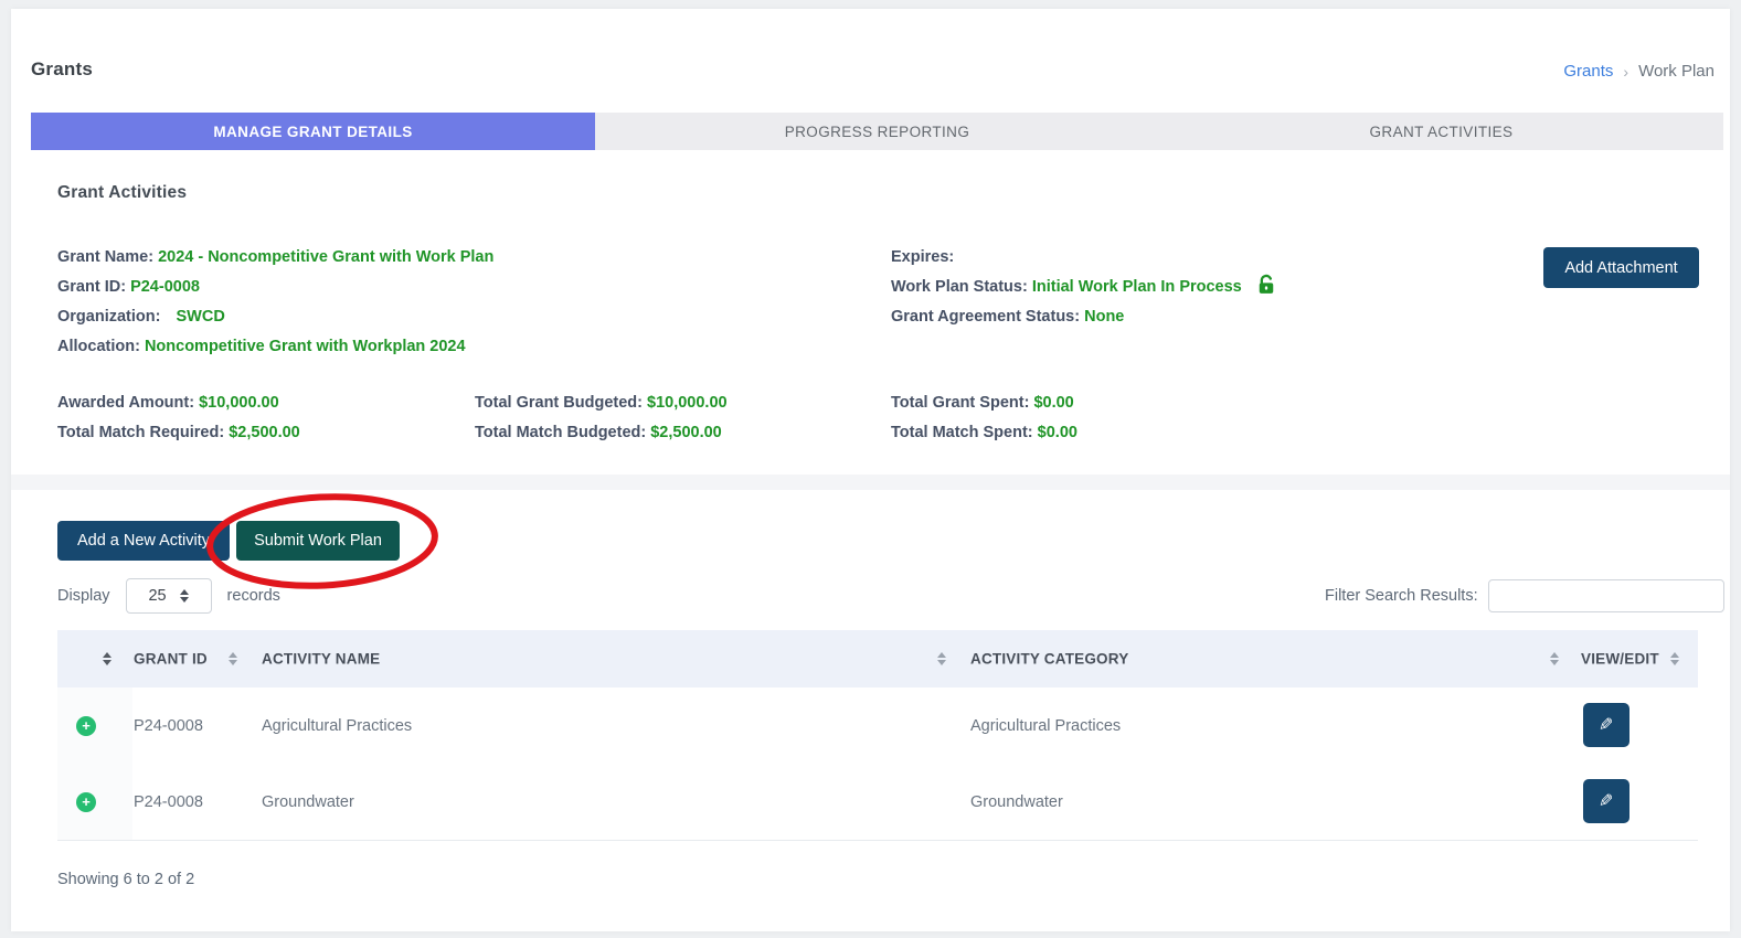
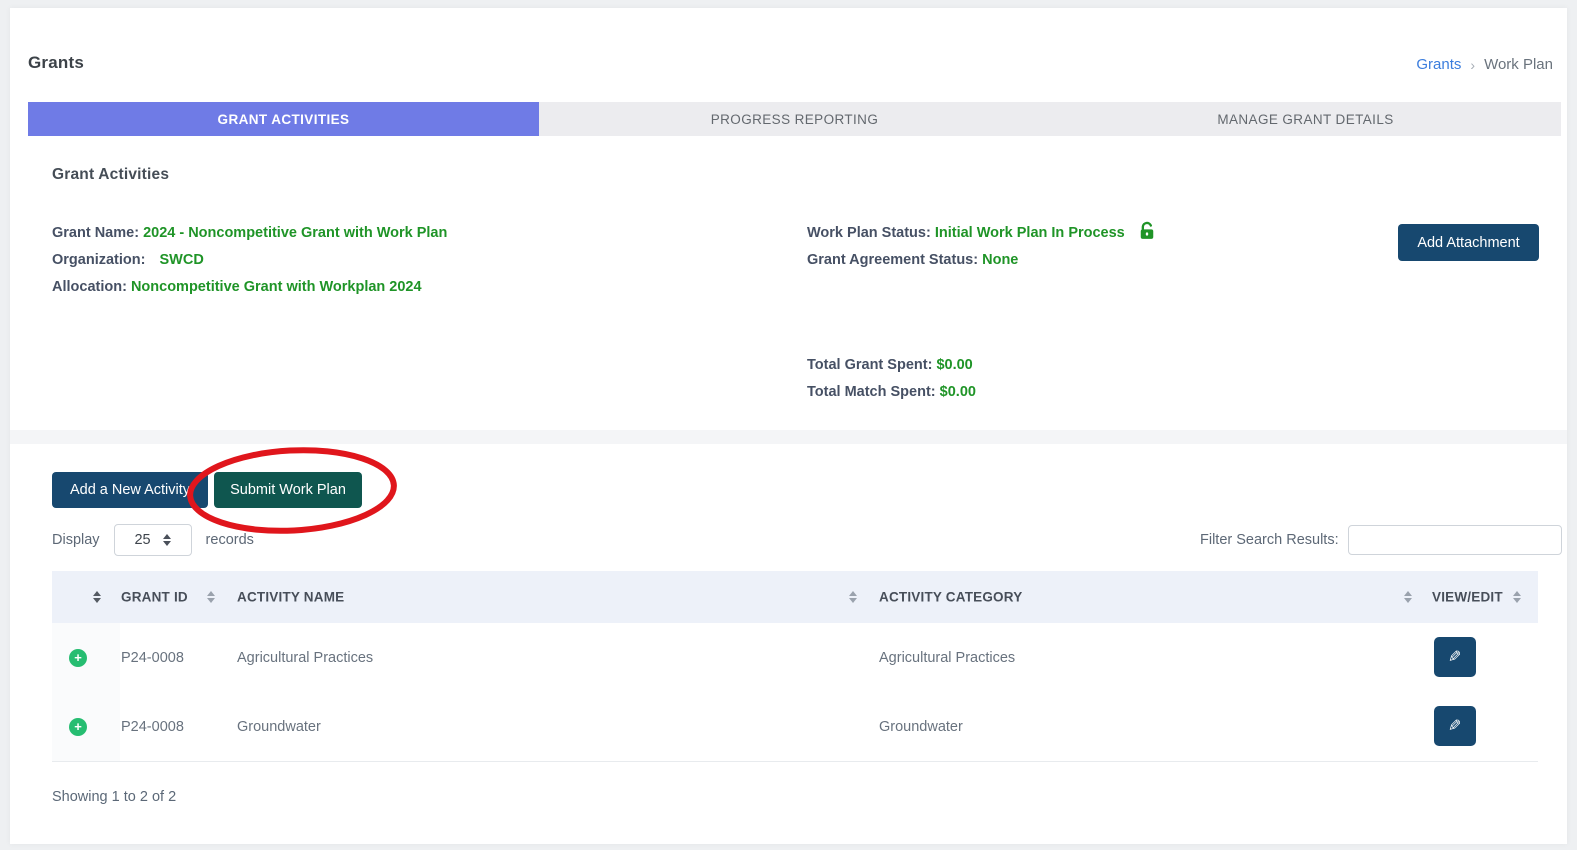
  Grants
  Grants
  ›
  Work Plan
- MANAGE GRANT DETAILS
+ GRANT ACTIVITIES
  PROGRESS REPORTING
- GRANT ACTIVITIES
+ MANAGE GRANT DETAILS
  Grant Activities
  Grant Name: 2024 - Noncompetitive Grant with Work Plan
- Grant ID: P24-0008
  Organization: SWCD
  Allocation: Noncompetitive Grant with Workplan 2024
- Expires:
  Work Plan Status: Initial Work Plan In Process
  Grant Agreement Status: None
  Add Attachment
- Awarded Amount: $10,000.00
- Total Match Required: $2,500.00
- Total Grant Budgeted: $10,000.00
- Total Match Budgeted: $2,500.00
  Total Grant Spent: $0.00
  Total Match Spent: $0.00
  Add a New Activity
  Submit Work Plan
  Display
  25
  records
  Filter Search Results:
  GRANT ID
  ACTIVITY NAME
  ACTIVITY CATEGORY
  VIEW/EDIT
  +
  P24-0008
  Agricultural Practices
  Agricultural Practices
  +
  P24-0008
  Groundwater
  Groundwater
- Showing 6 to 2 of 2
+ Showing 1 to 2 of 2
